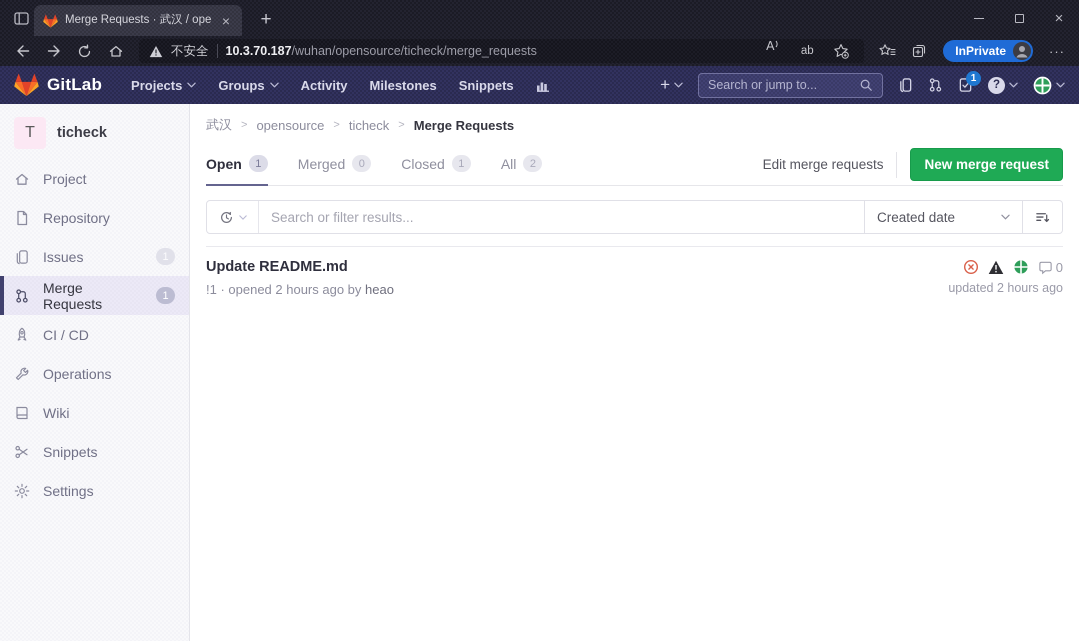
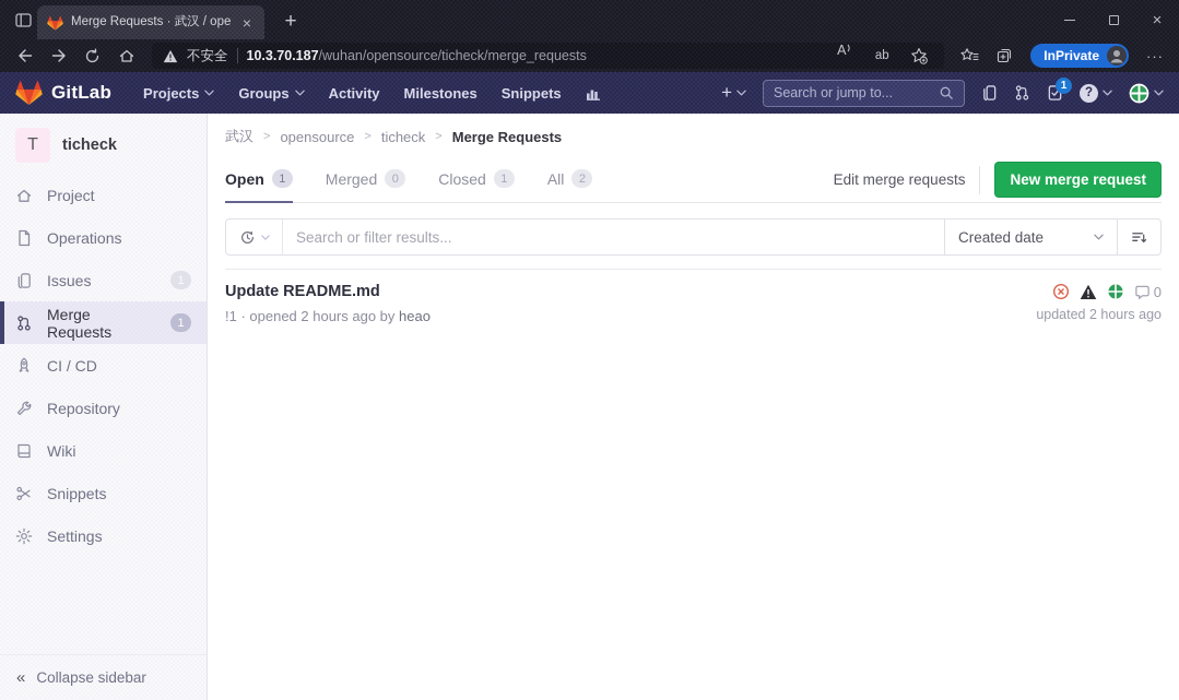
  Merge Requests · 武汉 / ope
  ×
  +
  ×
  不安全
  10.3.70.187/wuhan/opensource/ticheck/merge_requests
  A
  ab
  InPrivate
  ···
  GitLab
  Projects
  Groups
  Activity
  Milestones
  Snippets
  +
  Search or jump to...
  1
  ?
  T
  ticheck
  Project
- Repository
+ Operations
  Issues
  1
  Merge Requests
  1
  CI / CD
- Operations
+ Repository
  Wiki
  Snippets
  Settings
+ «
+ Collapse sidebar
  武汉
  >
  opensource
  >
  ticheck
  >
  Merge Requests
  Open
  1
  Merged
  0
  Closed
  1
  All
  2
  Edit merge requests
  New merge request
  Search or filter results...
  Created date
  Update README.md
  !1 · opened 2 hours ago by heao
  0
  updated 2 hours ago
